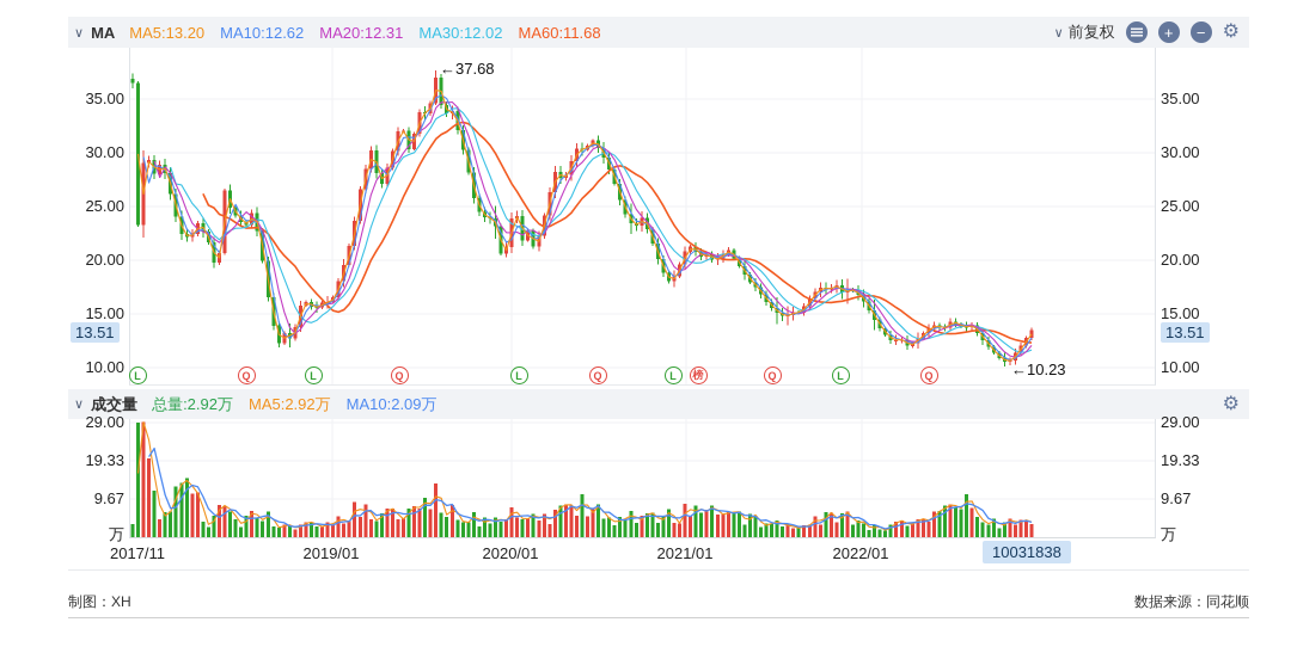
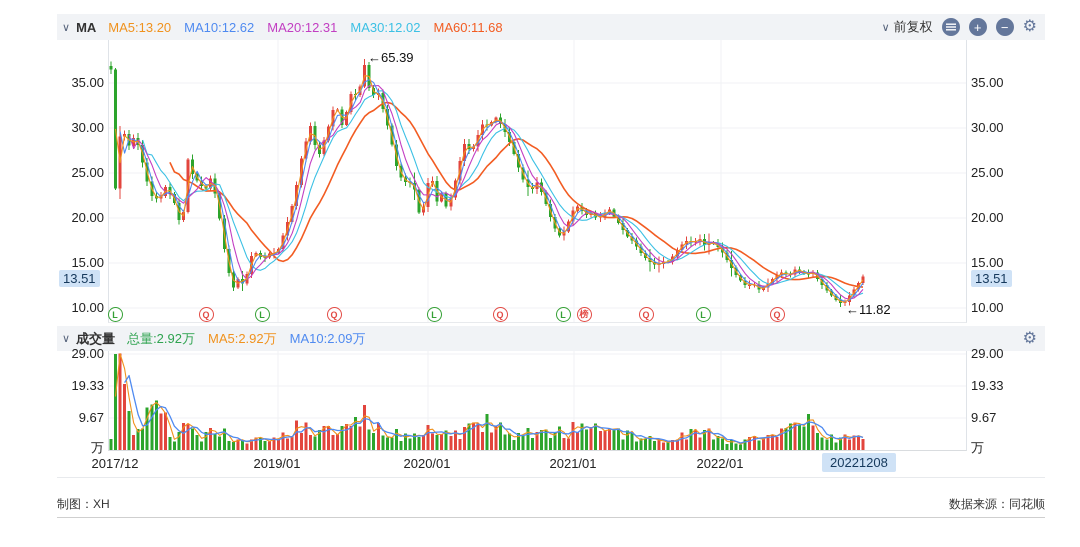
  ∨
  MA
  MA5:13.20
  MA10:12.62
  MA20:12.31
  MA30:12.02
  MA60:11.68
  ∨
  前复权
  +
  −
  ⚙
  13.51
  13.51
- ←37.68
+ ←65.39
- ←10.23
+ ←11.82
  ∨
  成交量
  总量:2.92万
  MA5:2.92万
  MA10:2.09万
  ⚙
- 10031838
+ 20221208
  制图：XH
  数据来源：同花顺
  35.00
  35.00
  30.00
  30.00
  25.00
  25.00
  20.00
  20.00
  15.00
  15.00
  10.00
  10.00
  29.00
  29.00
  19.33
  19.33
  9.67
  9.67
  万
  万
- 2017/11
+ 2017/12
  2019/01
  2020/01
  2021/01
  2022/01
  L
  Q
  L
  Q
  L
  Q
  L
  榜
  Q
  L
  Q
